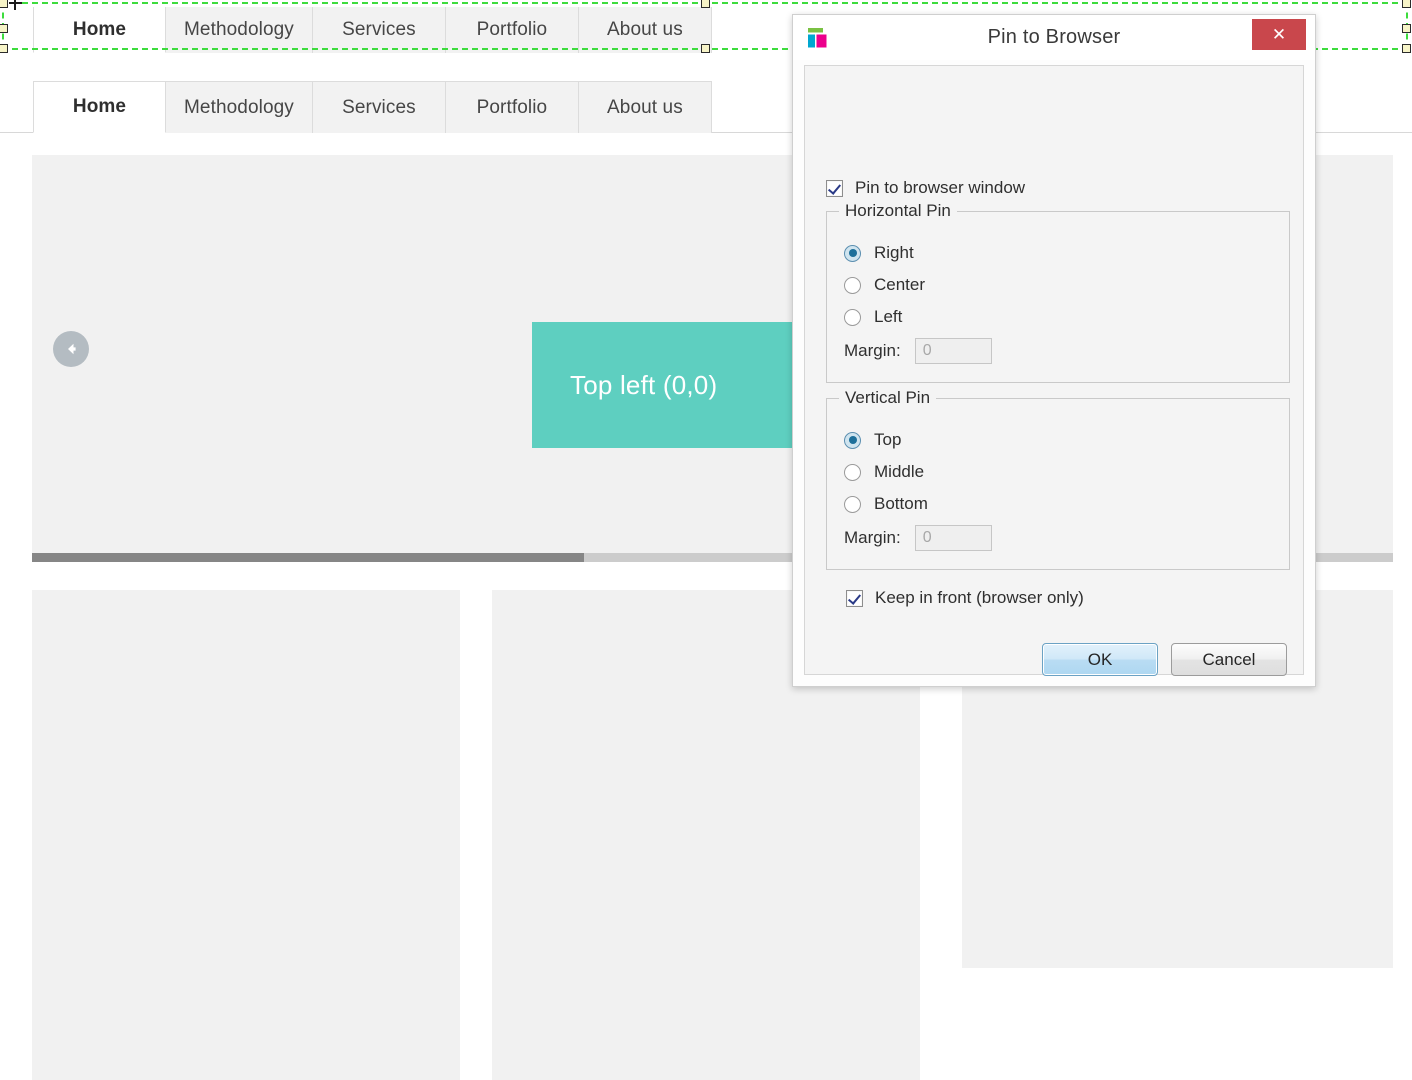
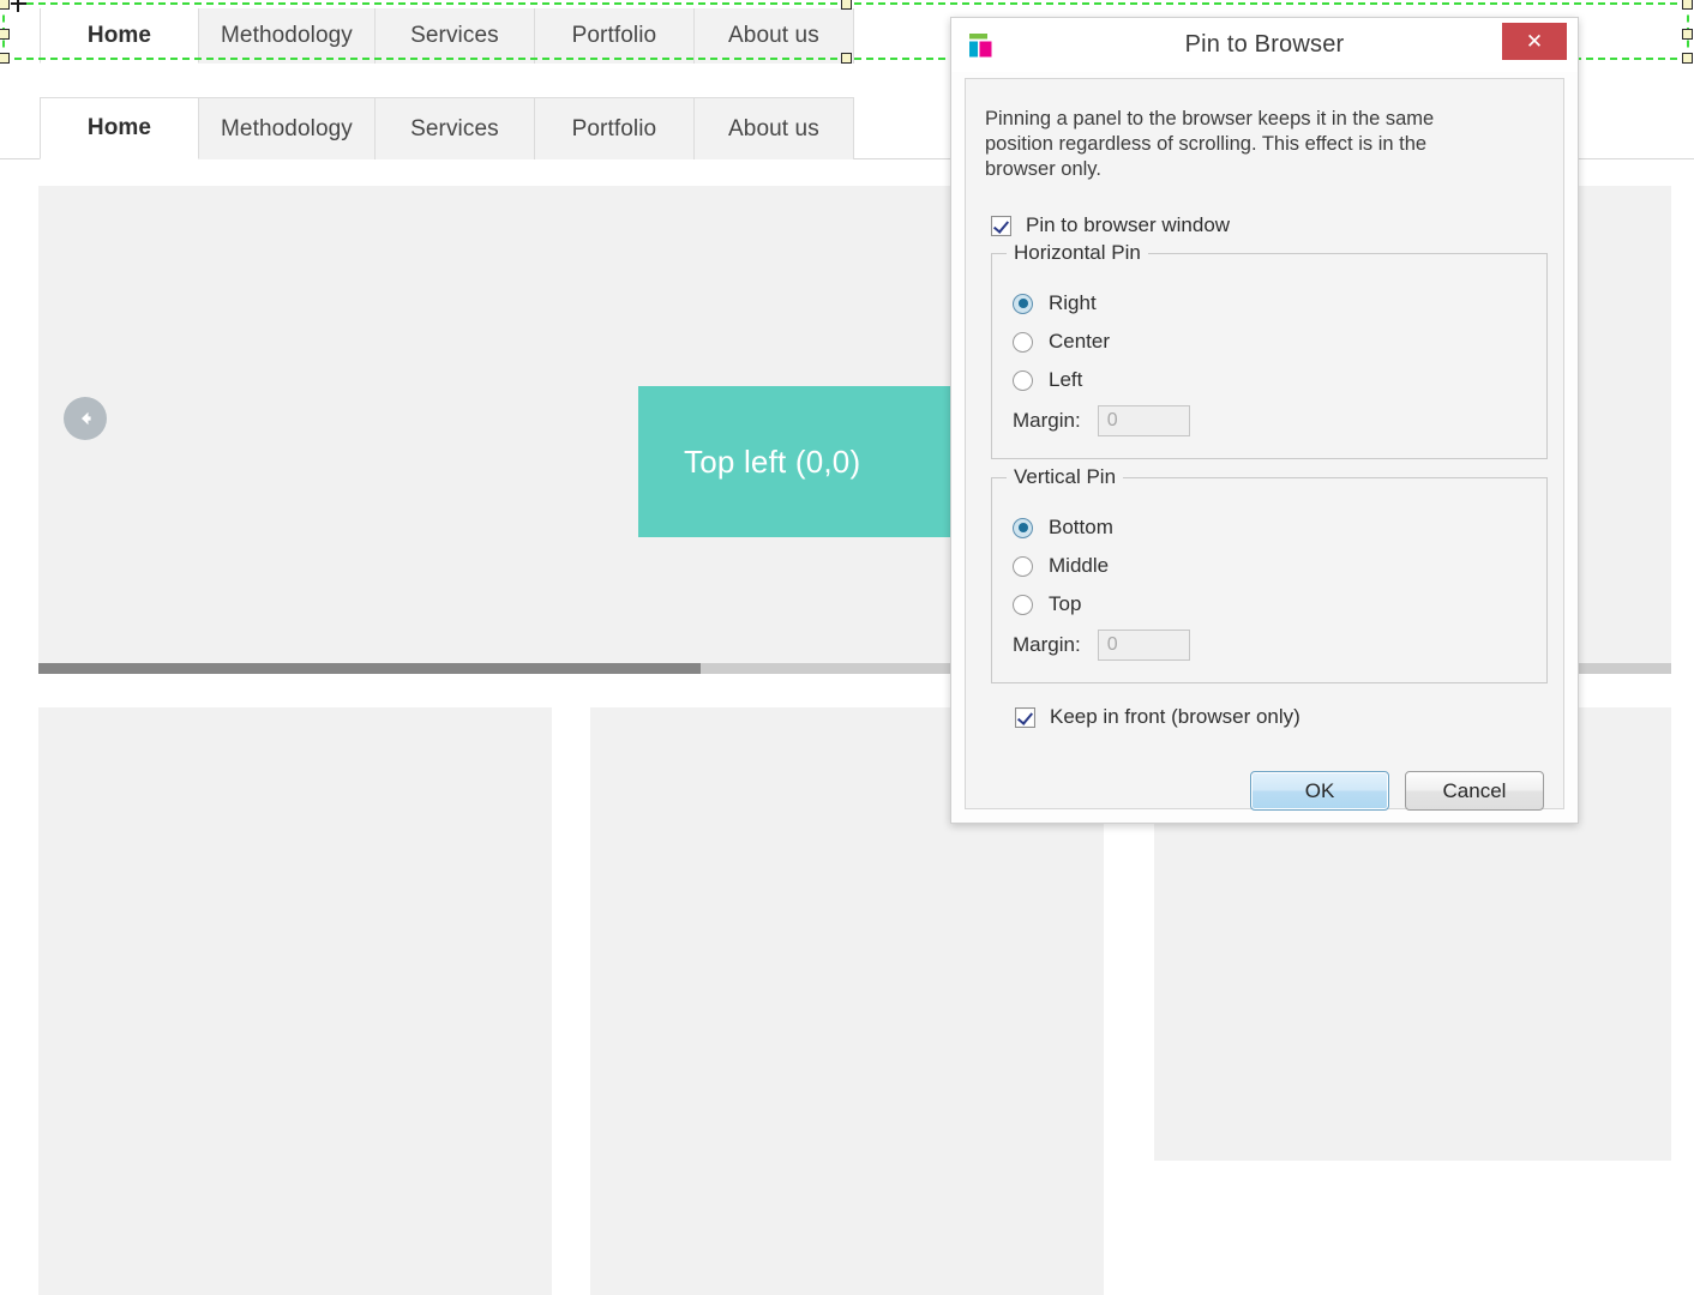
  Home
  Methodology
  Services
  Portfolio
  About us
  Home
  Methodology
  Services
  Portfolio
  About us
  Top left (0,0)
  Pin to Browser
  ✕
+ Pinning a panel to the browser keeps it in the same position regardless of scrolling. This effect is in the browser only.
  Pin to browser window
  Horizontal Pin
  Right
  Center
  Left
  Margin:
  0
  Vertical Pin
- Top
+ Bottom
  Middle
- Bottom
+ Top
  Margin:
  0
  Keep in front (browser only)
  OK
  Cancel
